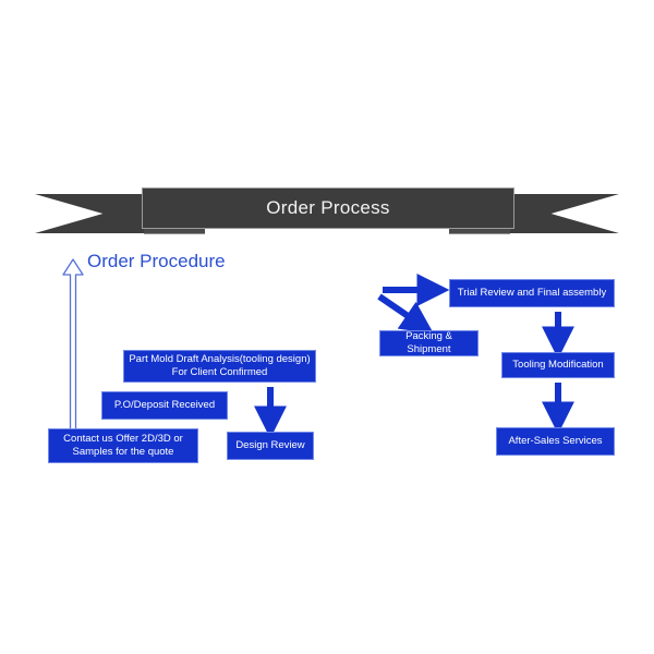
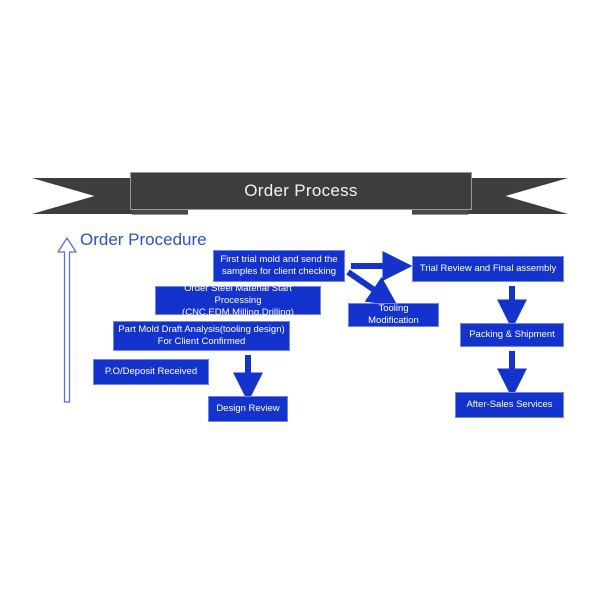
  Order Process
  Order Procedure
- Contact us Offer 2D/3D or Samples for the quote
  P.O/Deposit Received
  Part Mold Draft Analysis(tooling design) For Client Confirmed
+ Order Steel Material Start Processing (CNC,EDM,Milling,Drilling)
+ First trial mold and send the samples for client checking
- Packing & Shipment
+ Tooling Modification
  Design Review
  Trial Review and Final assembly
- Tooling Modification
+ Packing & Shipment
  After-Sales Services
